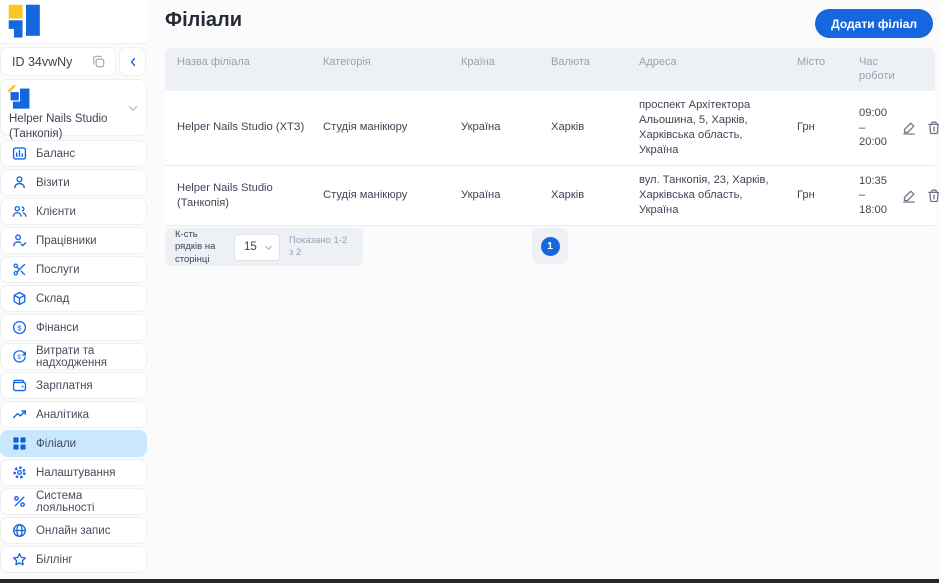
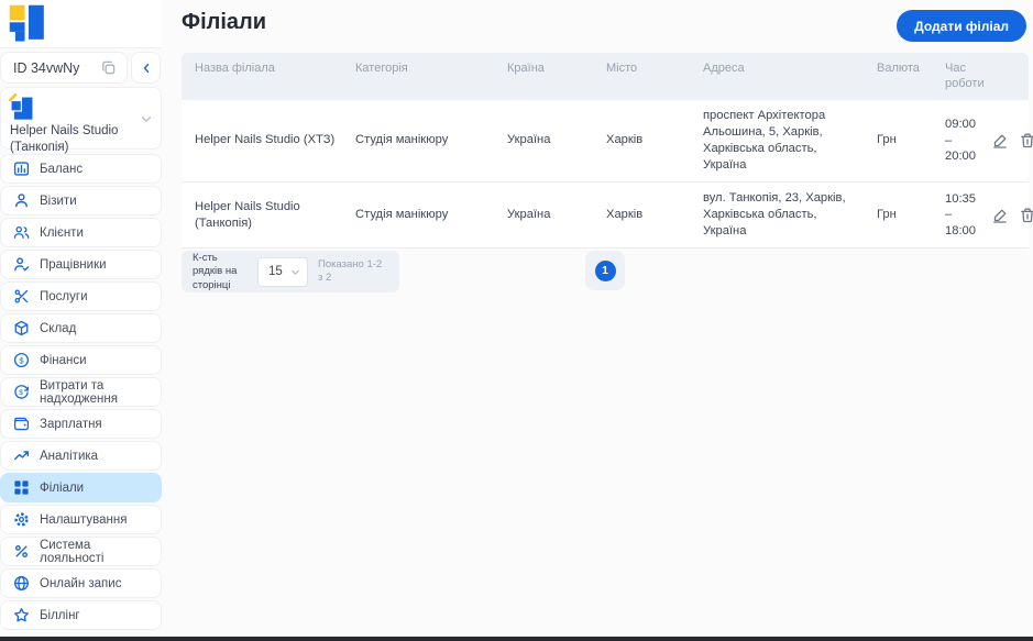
  ID 34vwNy
  Helper Nails Studio (Танкопія)
  Баланс
  Візити
  Клієнти
  Працівники
  Послуги
  Склад
  $
  Фінанси
  Витрати та надходження
  Зарплатня
  Аналітика
  Філіали
  Налаштування
  Система лояльності
  Онлайн запис
  Біллінг
  Філіали
  Додати філіал
  Назва філіала
  Категорія
  Країна
- Валюта
+ Місто
  Адреса
- Місто
+ Валюта
  Час роботи
  Helper Nails Studio (ХТЗ)
  Студія манікюру
  Україна
  Харків
  проспект Архітектора Альошина, 5, Харків, Харківська область, Україна
  Грн
  09:00
  –
  20:00
  Helper Nails Studio (Танкопія)
  Студія манікюру
  Україна
  Харків
  вул. Танкопія, 23, Харків, Харківська область, Україна
  Грн
  10:35
  –
  18:00
  К-сть рядків на сторінці
  15
  Показано 1-2 з 2
  1
